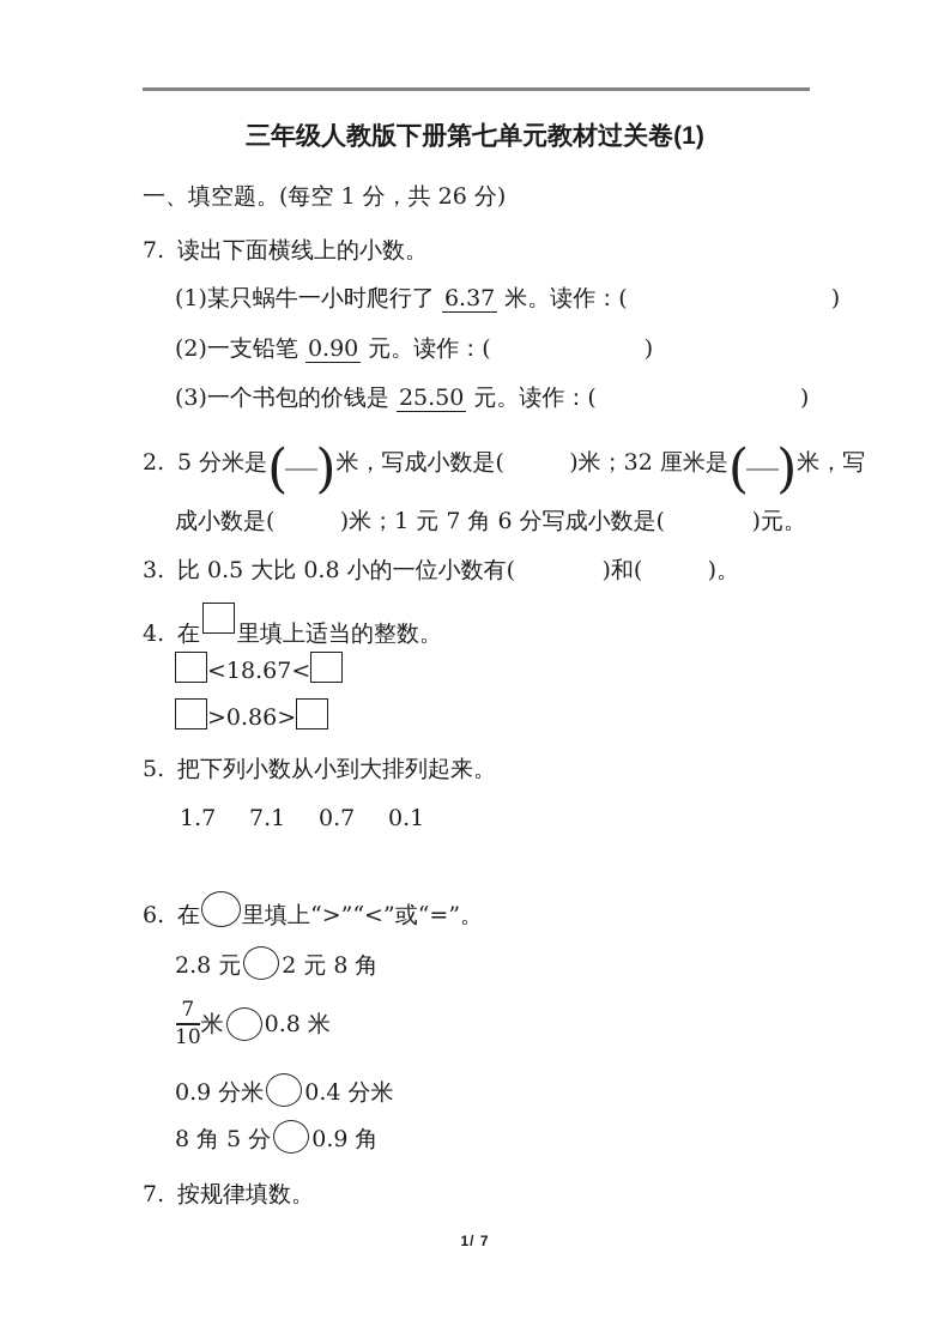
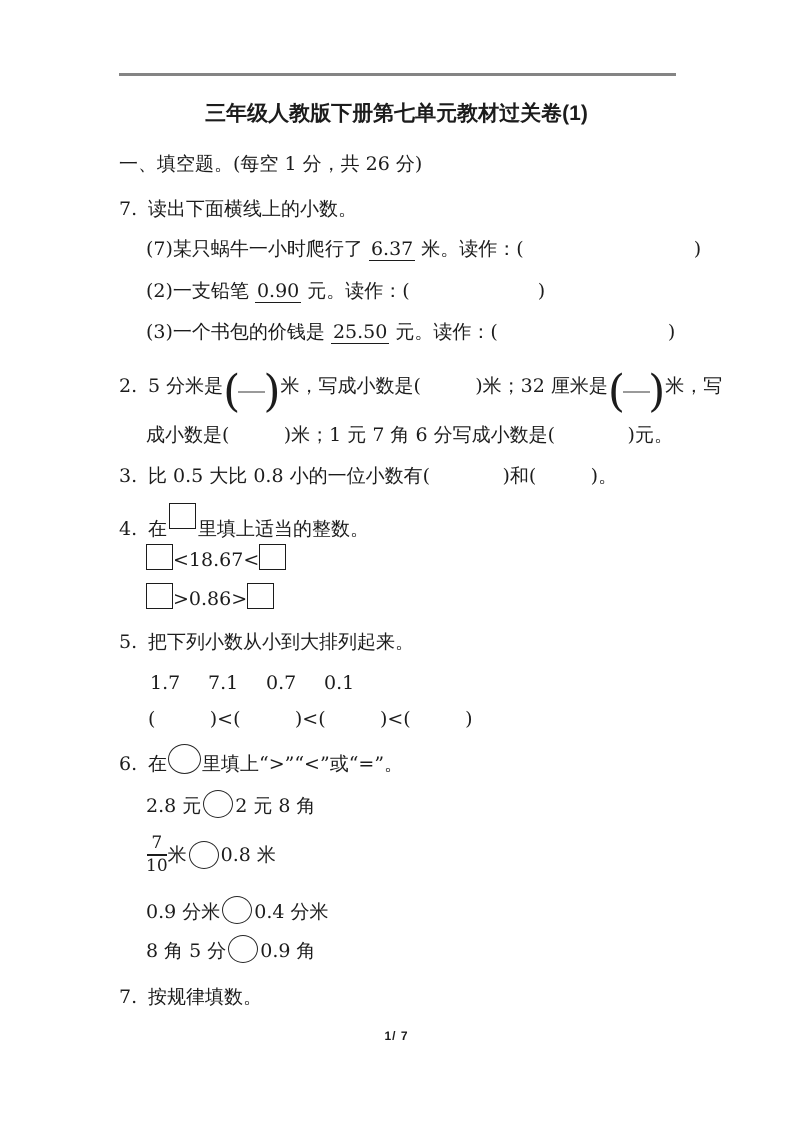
  三年级人教版下册第七单元教材过关卷(1)
  一、填空题。(每空 1 分，共 26 分)
  7. 读出下面横线上的小数。
- (1)某只蜗牛一小时爬行了 6.37 米。读作：( )
+ (7)某只蜗牛一小时爬行了 6.37 米。读作：( )
  (2)一支铅笔 0.90 元。读作：( )
  (3)一个书包的价钱是 25.50 元。读作：( )
  2. 5 分米是
  (
  )
  米，写成小数是( )米；32 厘米是
  (
  )
  米，写
  成小数是( )米；1 元 7 角 6 分写成小数是( )元。
  3. 比 0.5 大比 0.8 小的一位小数有( )和( )。
  4. 在 里填上适当的整数。
  <18.67<
  >0.86>
  5. 把下列小数从小到大排列起来。
  1.7 7.1 0.7 0.1
+ ( )<( )<( )<( )
  6. 在 里填上“>”“<”或“=”。
  2.8 元 2 元 8 角
  7
  10
  米
  0.8 米
  0.9 分米 0.4 分米
  8 角 5 分 0.9 角
  7. 按规律填数。
  1/ 7
